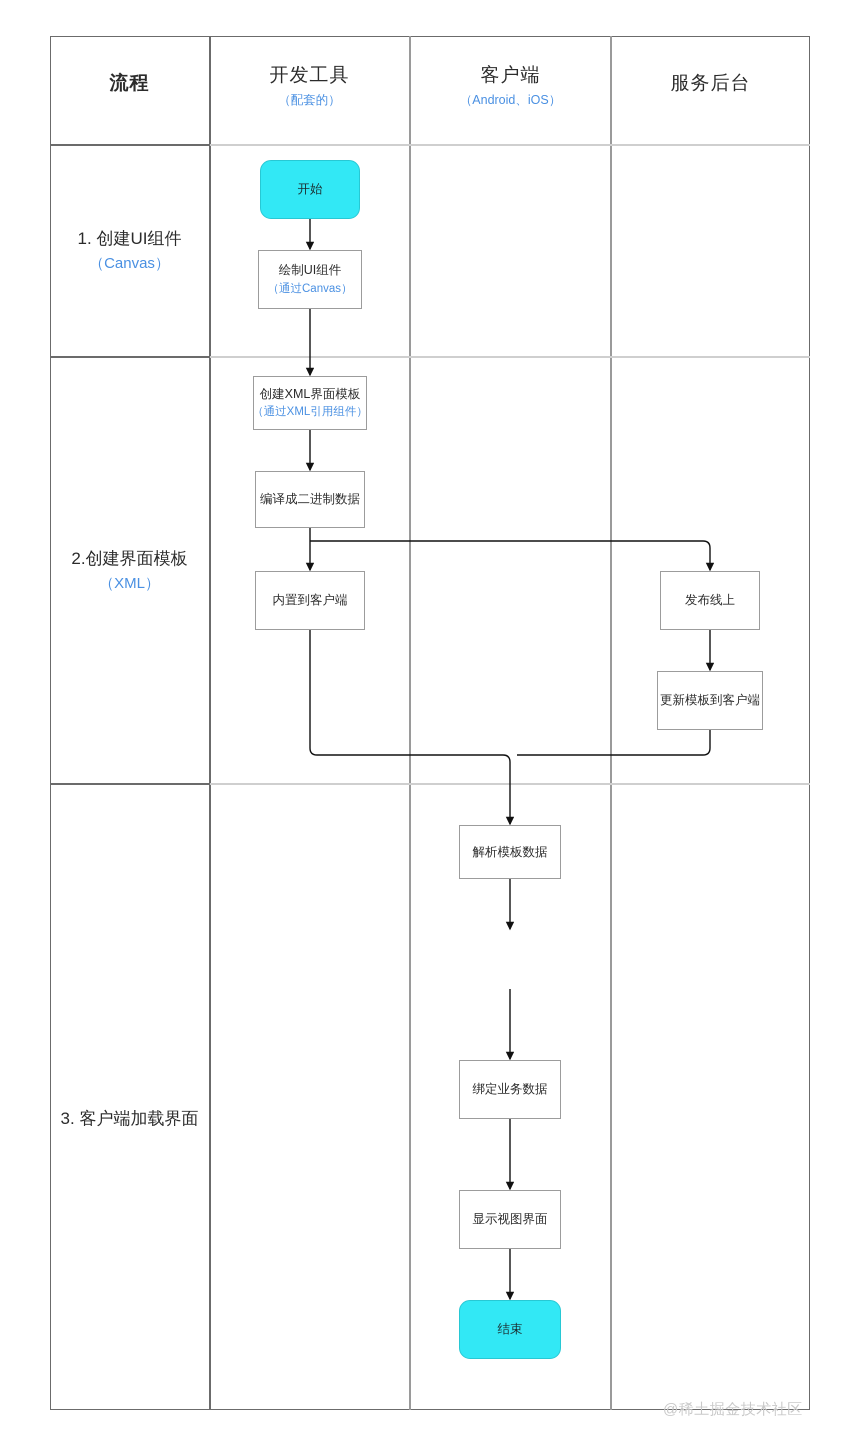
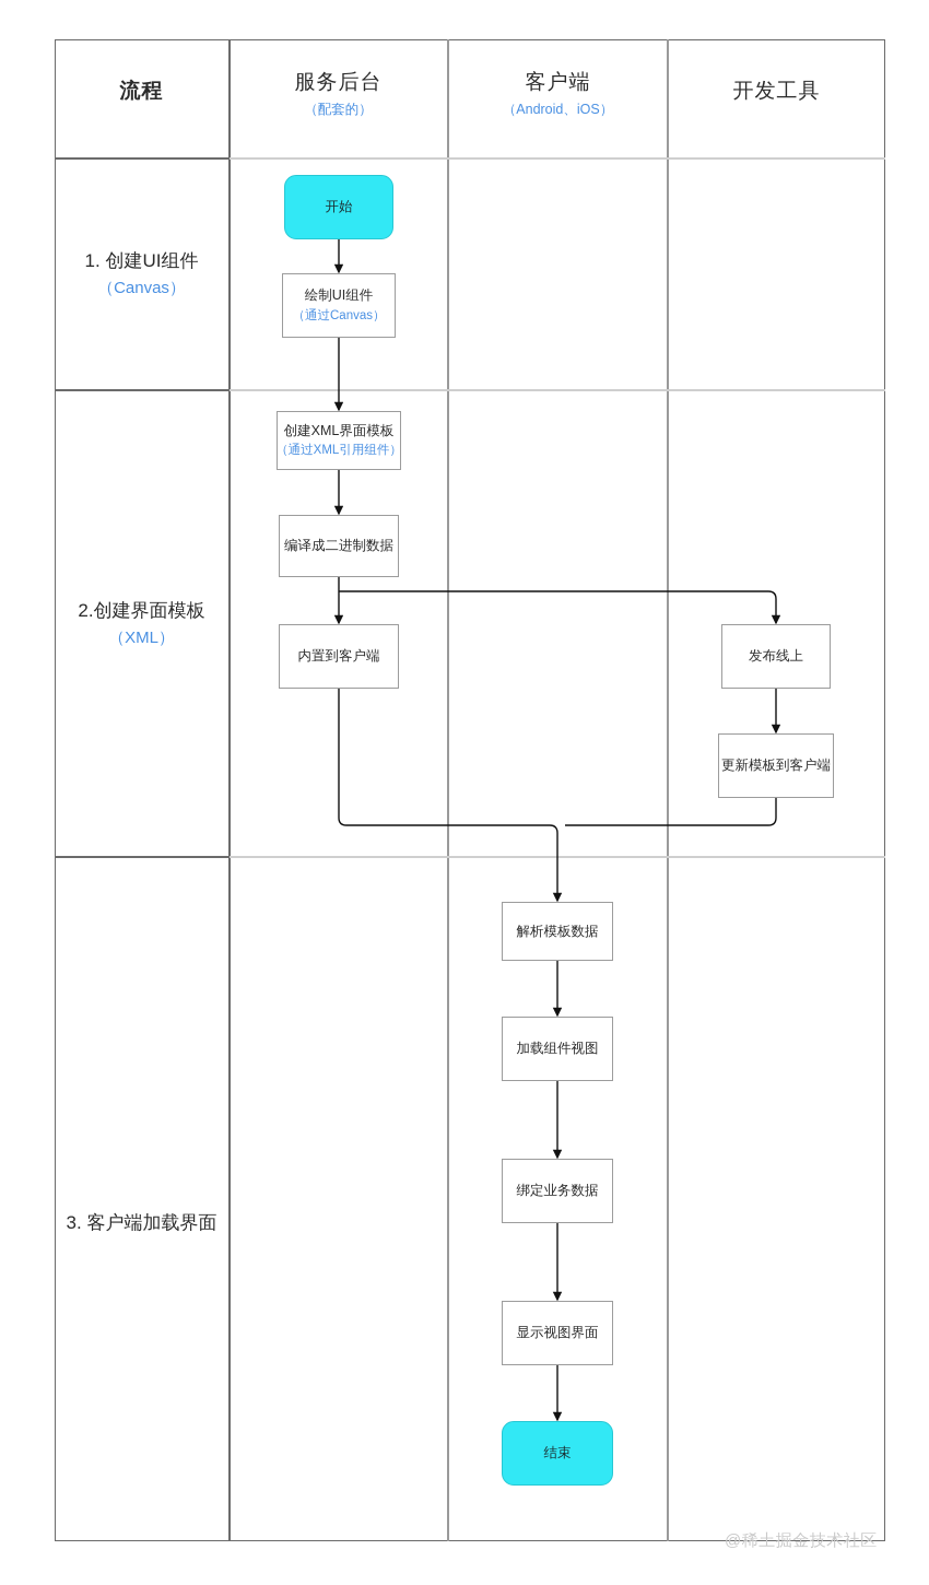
  流程
- 开发工具
+ 服务后台
  （配套的）
  客户端
  （Android、iOS）
- 服务后台
+ 开发工具
  1. 创建UI组件
  （Canvas）
  2.创建界面模板
  （XML）
  3. 客户端加载界面
  开始
  绘制UI组件
  （通过Canvas）
  创建XML界面模板
  （通过XML引用组件）
  编译成二进制数据
  内置到客户端
  发布线上
  更新模板到客户端
  解析模板数据
+ 加载组件视图
  绑定业务数据
  显示视图界面
  结束
  @稀土掘金技术社区
